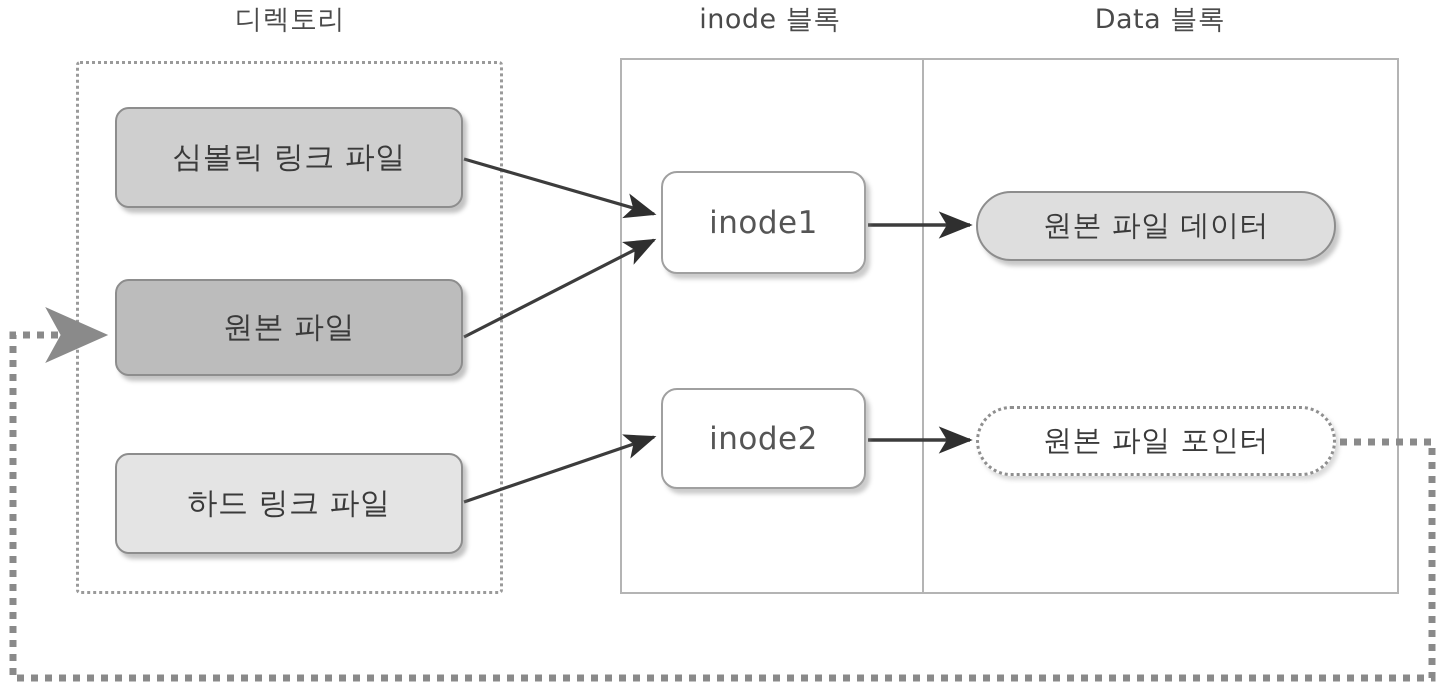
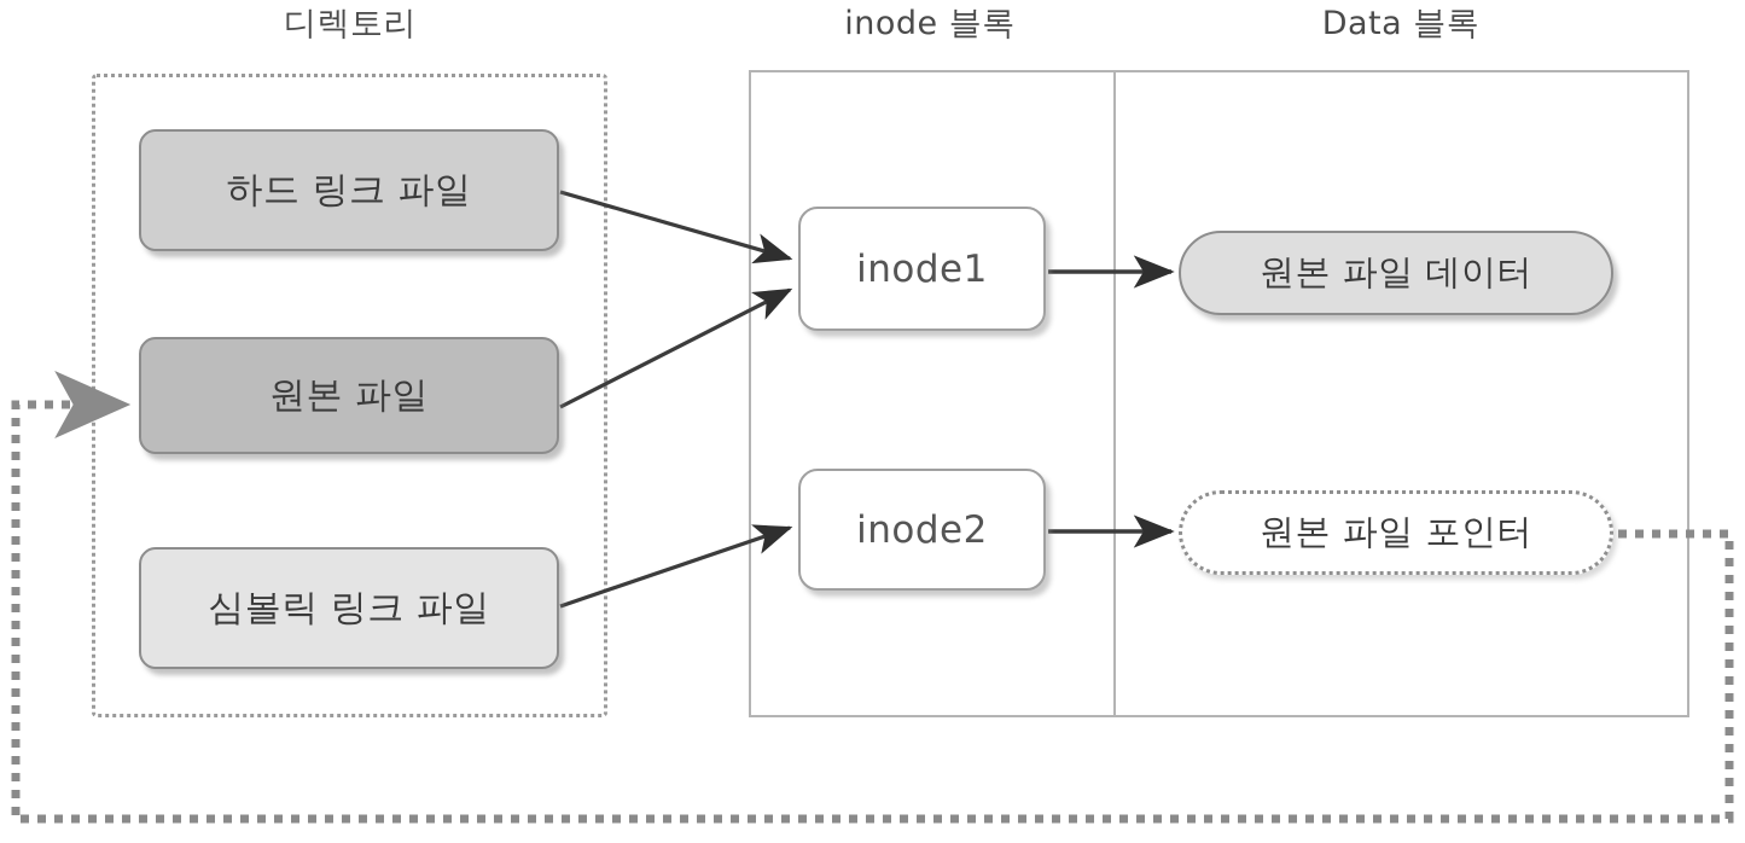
  디렉토리
  inode 블록
  Data 블록
- 심볼릭 링크 파일
+ 하드 링크 파일
  원본 파일
- 하드 링크 파일
+ 심볼릭 링크 파일
  inode1
  inode2
  원본 파일 데이터
  원본 파일 포인터
